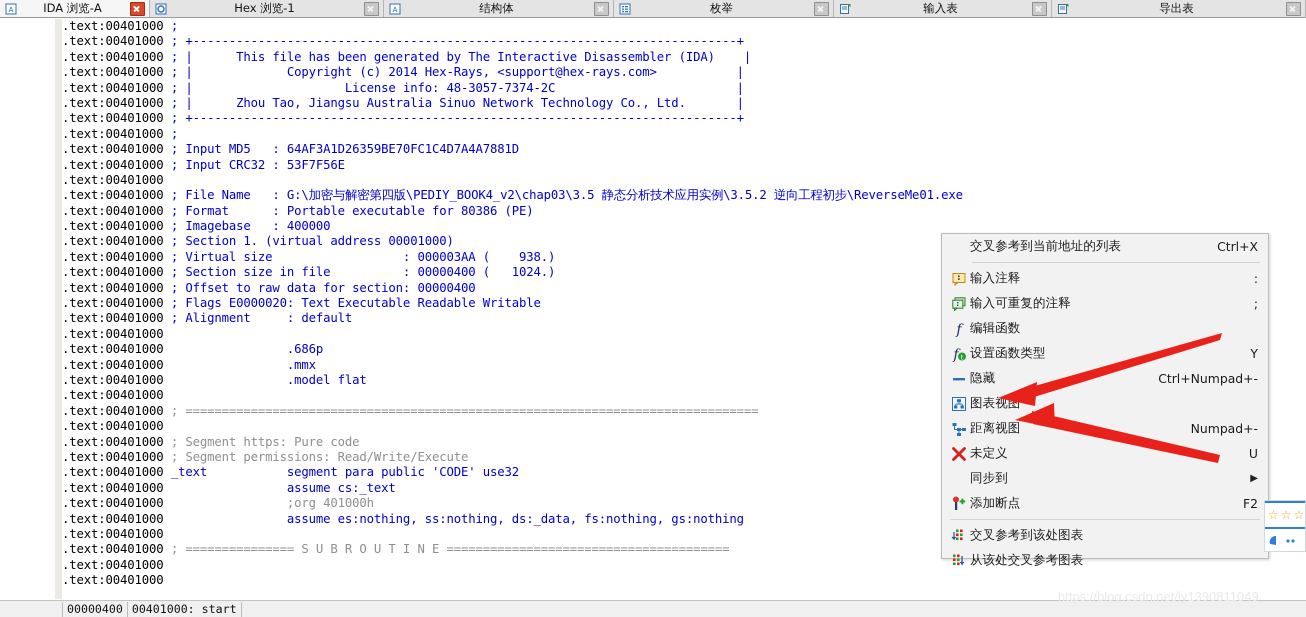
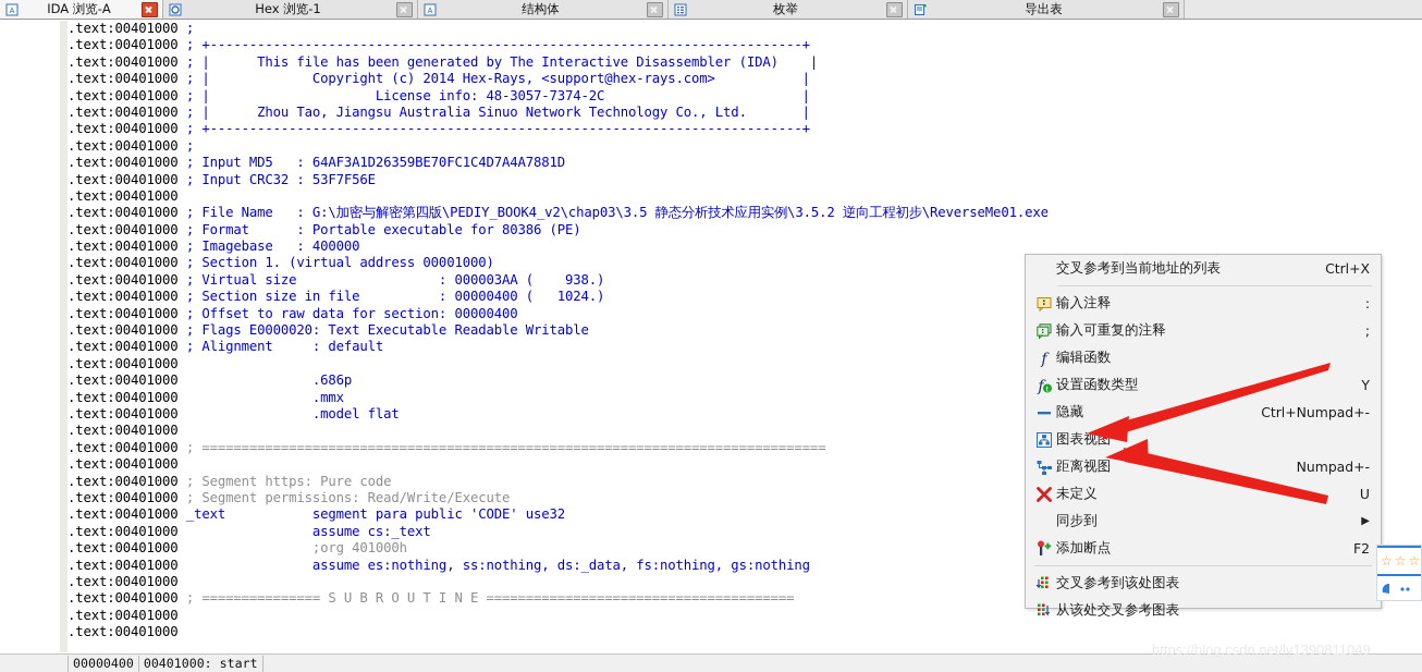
  A
  IDA 浏览-A
  Hex 浏览-1
  A
  结构体
  枚举
- 输入表
  导出表
  .text:00401000 ;
  .text:00401000 ; +---------------------------------------------------------------------------+
  .text:00401000 ; | This file has been generated by The Interactive Disassembler (IDA) |
  .text:00401000 ; | Copyright (c) 2014 Hex-Rays, <support@hex-rays.com> |
  .text:00401000 ; | License info: 48-3057-7374-2C |
  .text:00401000 ; | Zhou Tao, Jiangsu Australia Sinuo Network Technology Co., Ltd. |
  .text:00401000 ; +---------------------------------------------------------------------------+
  .text:00401000 ;
  .text:00401000 ; Input MD5 : 64AF3A1D26359BE70FC1C4D7A4A7881D
  .text:00401000 ; Input CRC32 : 53F7F56E
  .text:00401000
  .text:00401000 ; File Name : G:\加密与解密第四版\PEDIY_BOOK4_v2\chap03\3.5 静态分析技术应用实例\3.5.2 逆向工程初步\ReverseMe01.exe
  .text:00401000 ; Format : Portable executable for 80386 (PE)
  .text:00401000 ; Imagebase : 400000
  .text:00401000 ; Section 1. (virtual address 00001000)
  .text:00401000 ; Virtual size : 000003AA ( 938.)
  .text:00401000 ; Section size in file : 00000400 ( 1024.)
  .text:00401000 ; Offset to raw data for section: 00000400
  .text:00401000 ; Flags E0000020: Text Executable Readable Writable
  .text:00401000 ; Alignment : default
  .text:00401000
  .text:00401000 .686p
  .text:00401000 .mmx
  .text:00401000 .model flat
  .text:00401000
  .text:00401000 ; ===============================================================================
  .text:00401000
  .text:00401000 ; Segment https: Pure code
  .text:00401000 ; Segment permissions: Read/Write/Execute
  .text:00401000 _text segment para public 'CODE' use32
  .text:00401000 assume cs:_text
  .text:00401000 ;org 401000h
  .text:00401000 assume es:nothing, ss:nothing, ds:_data, fs:nothing, gs:nothing
  .text:00401000
  .text:00401000 ; =============== S U B R O U T I N E =======================================
  .text:00401000
  .text:00401000
  交叉参考到当前地址的列表
  Ctrl+X
  输入注释
  :
  输入可重复的注释
  ;
  f
  编辑函数
  f
  t
  设置函数类型
  Y
  隐藏
  Ctrl+Numpad+-
  图表视
  距离视图
  Numpad+-
  未定义
  U
  同步到
  ▶
  添加断点
  F2
  交叉参考到该处图表
  从该处交叉参考图表
  ☆
  ☆
  ☆
  00000400
  00401000: start
  https://blog.csdn.net/ly1390811049
